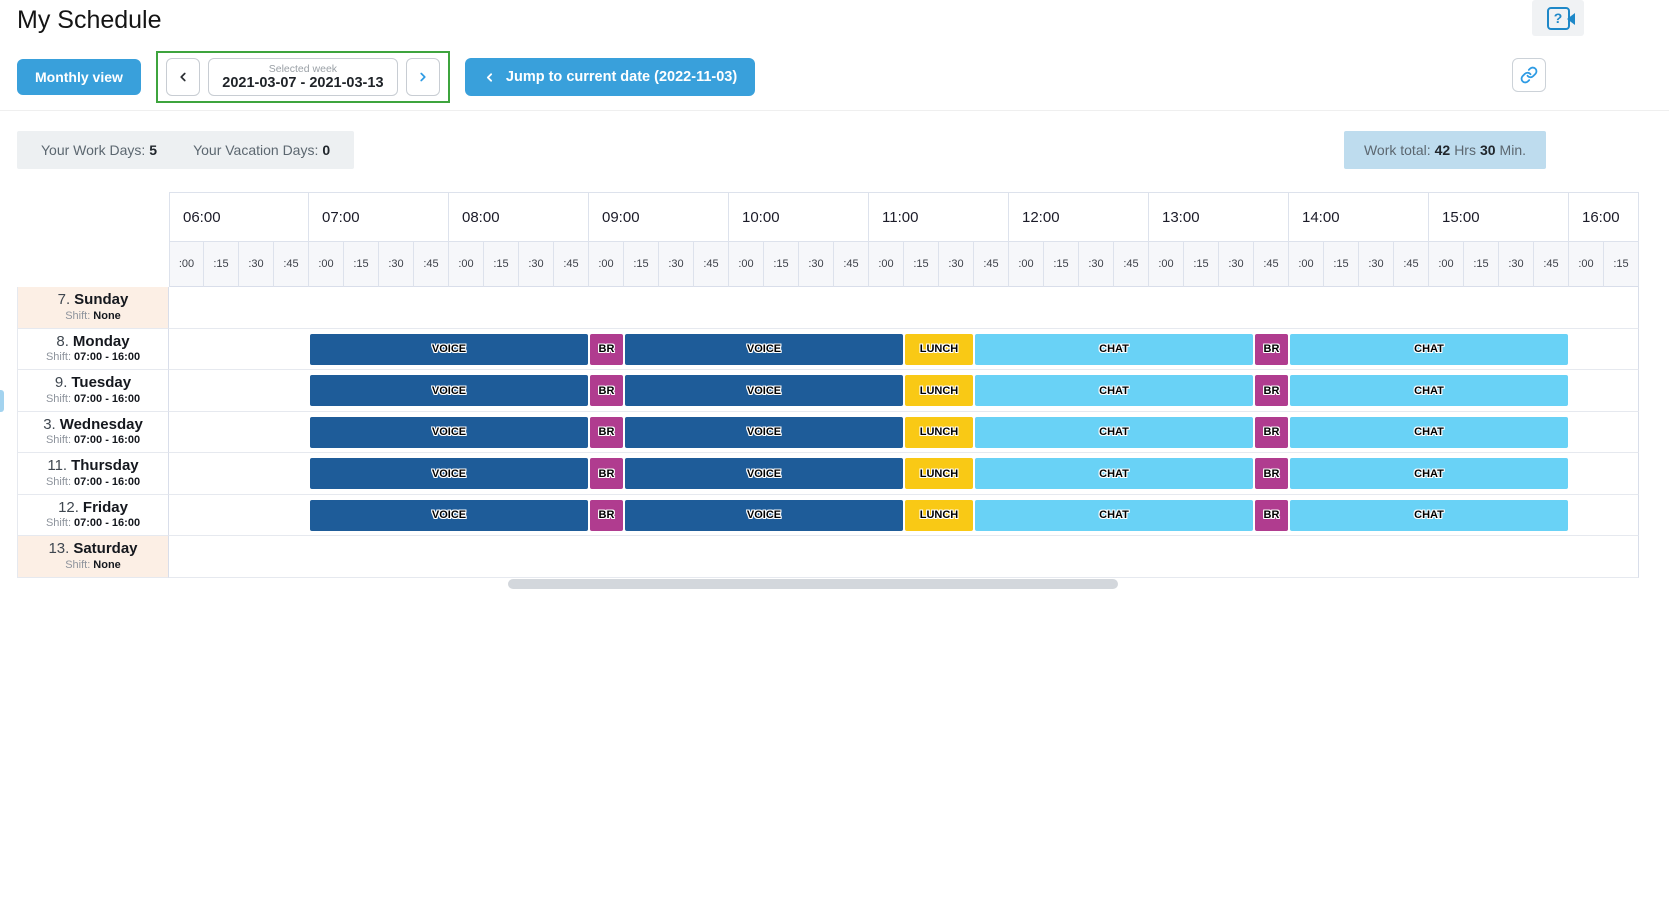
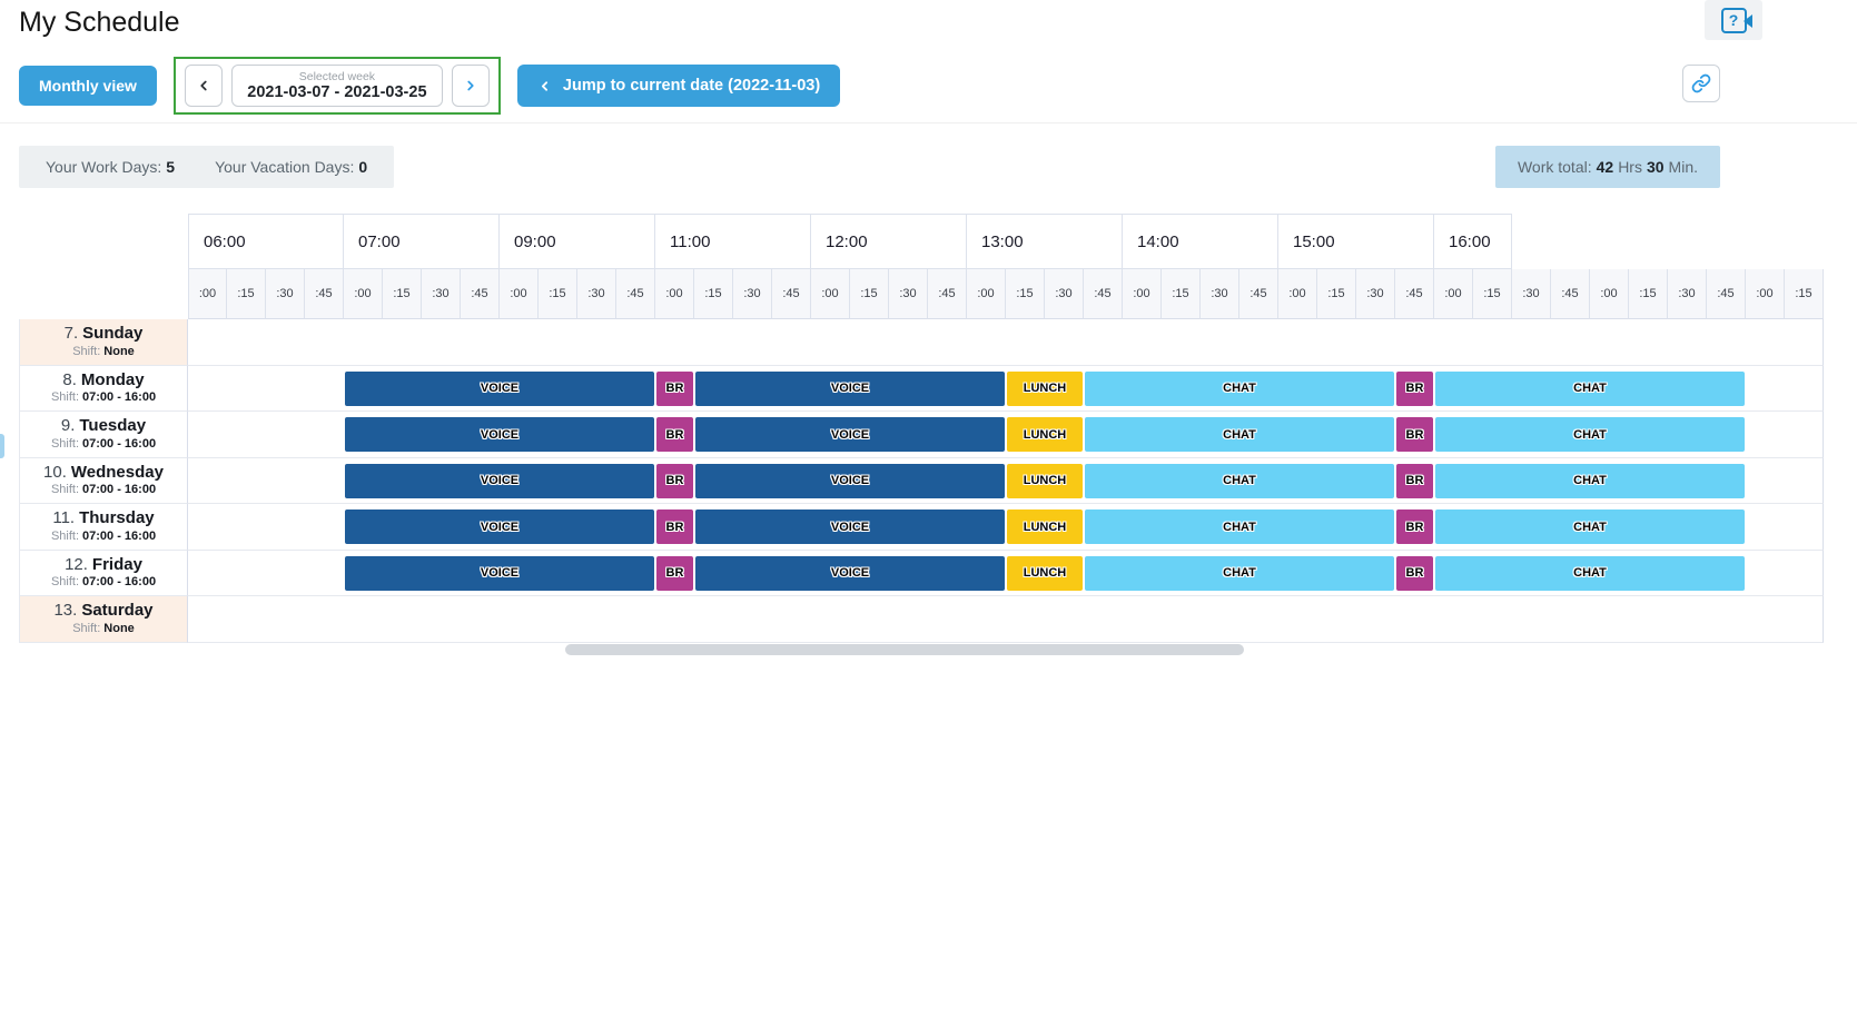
  My Schedule
  ?
  Monthly view
  Selected week
- 2021-03-07 - 2021-03-13
+ 2021-03-07 - 2021-03-25
  Jump to current date (2022-11-03)
  Your Work Days: 5
  Your Vacation Days: 0
  Work total:
  42
  Hrs
  30
  Min.
  06:00
  07:00
- 08:00
  09:00
- 10:00
  11:00
  12:00
  13:00
  14:00
  15:00
  16:00
  :00
  :15
  :30
  :45
  :00
  :15
  :30
  :45
  :00
  :15
  :30
  :45
  :00
  :15
  :30
  :45
  :00
  :15
  :30
  :45
  :00
  :15
  :30
  :45
  :00
  :15
  :30
  :45
  :00
  :15
  :30
  :45
  :00
  :15
  :30
  :45
  :00
  :15
  :30
  :45
  :00
  :15
  7. Sunday
  Shift: None
  8. Monday
  Shift: 07:00 - 16:00
  VOICE
  BR
  VOICE
  LUNCH
  CHAT
  BR
  CHAT
  9. Tuesday
  Shift: 07:00 - 16:00
  VOICE
  BR
  VOICE
  LUNCH
  CHAT
  BR
  CHAT
- 3. Wednesday
+ 10. Wednesday
  Shift: 07:00 - 16:00
  VOICE
  BR
  VOICE
  LUNCH
  CHAT
  BR
  CHAT
  11. Thursday
  Shift: 07:00 - 16:00
  VOICE
  BR
  VOICE
  LUNCH
  CHAT
  BR
  CHAT
  12. Friday
  Shift: 07:00 - 16:00
  VOICE
  BR
  VOICE
  LUNCH
  CHAT
  BR
  CHAT
  13. Saturday
  Shift: None
